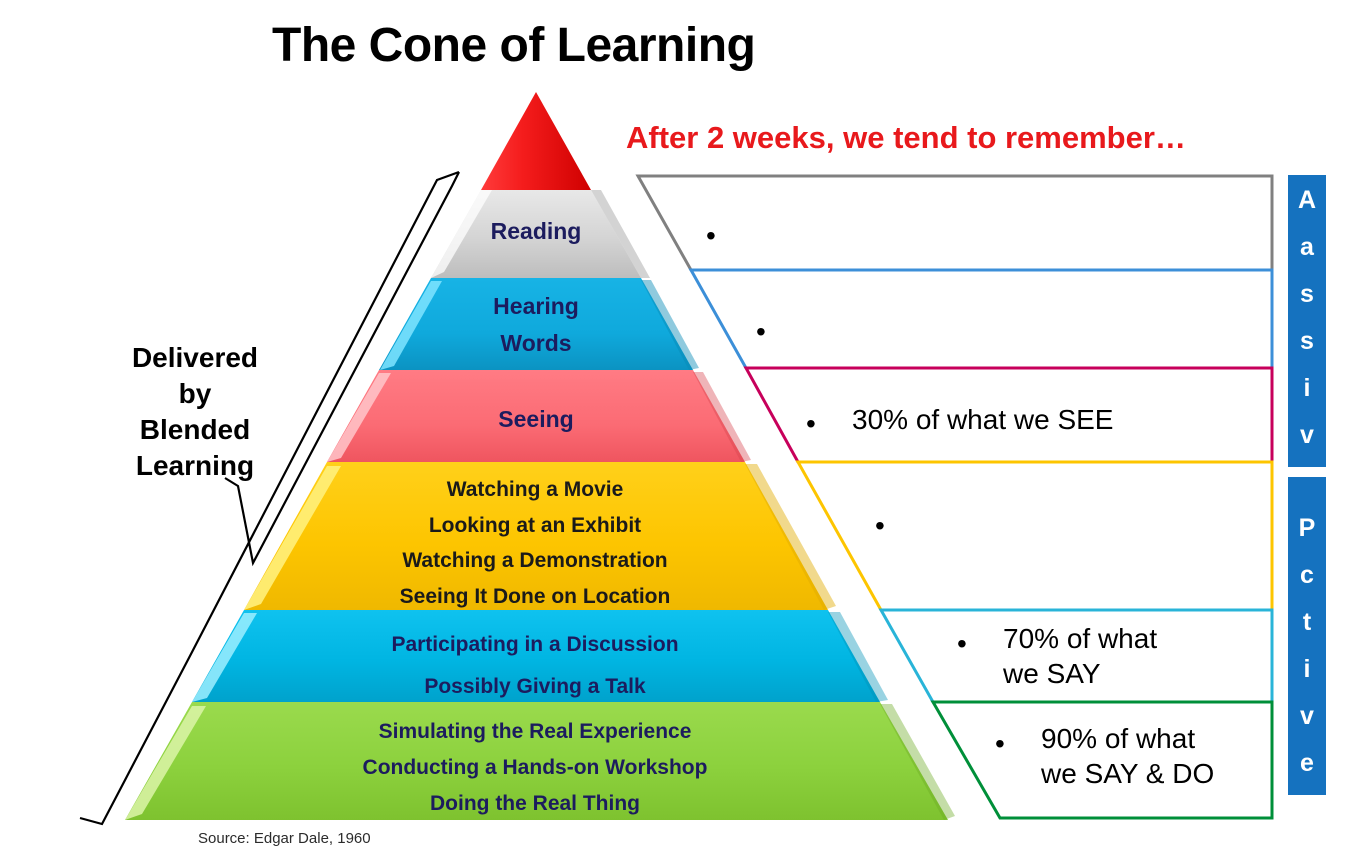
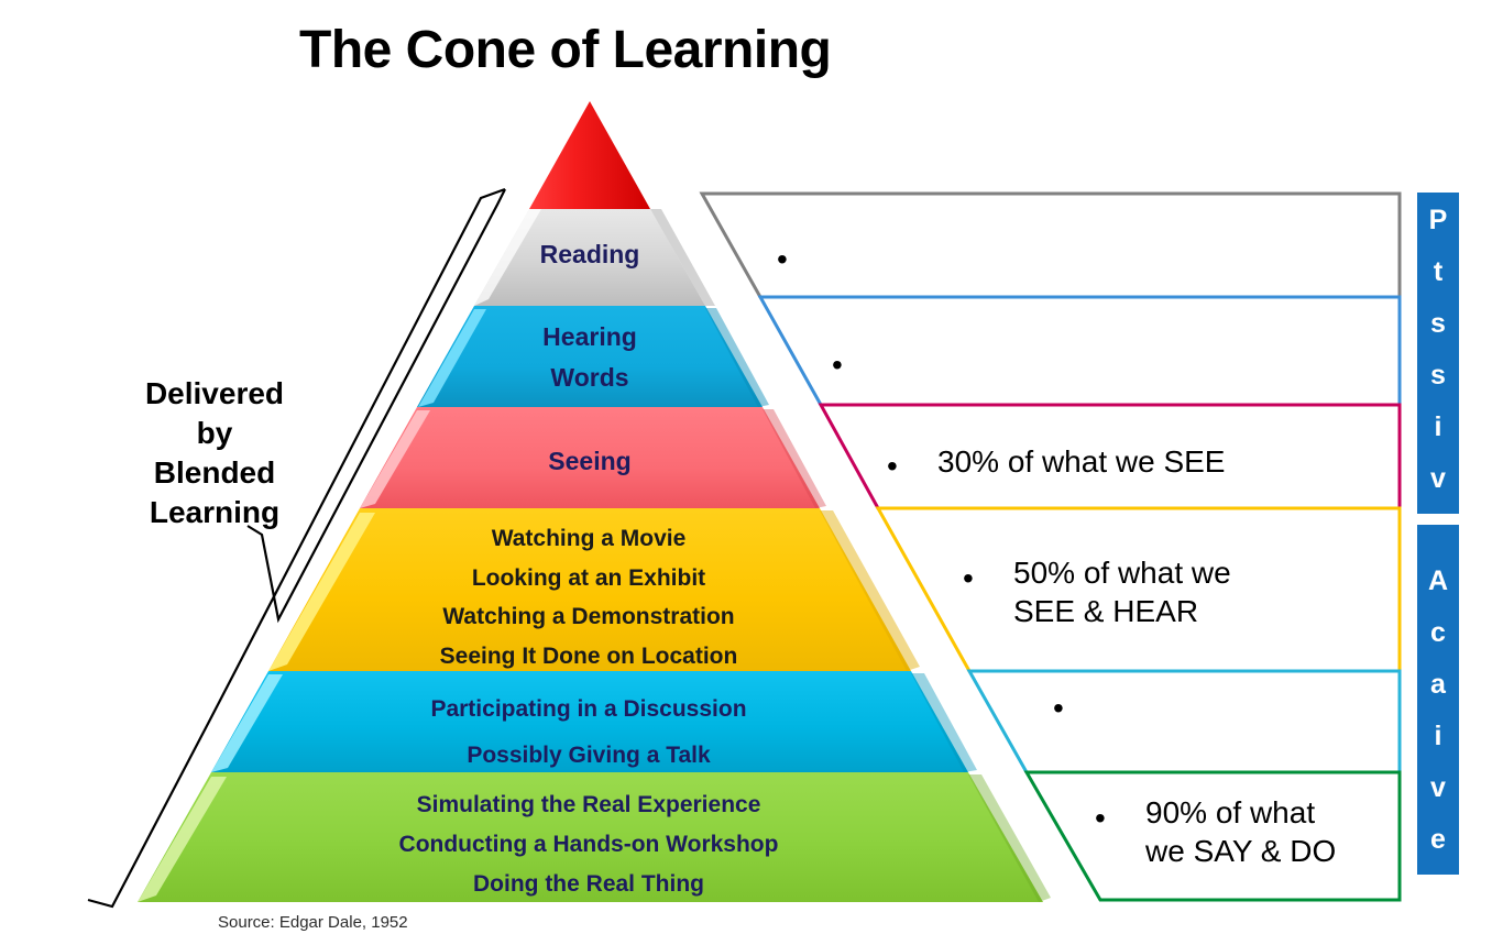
  The Cone of Learning
- After 2 weeks, we tend to remember…
  Reading
  Hearing
  Words
  Seeing
  Watching a Movie
  Looking at an Exhibit
  Watching a Demonstration
  Seeing It Done on Location
  Participating in a Discussion
  Possibly Giving a Talk
  Simulating the Real Experience
  Conducting a Hands-on Workshop
  Doing the Real Thing
  •
  •
  •
  30% of what we SEE
  •
+ 50% of what we
+ SEE & HEAR
  •
- 70% of what
- we SAY
  •
  90% of what
  we SAY & DO
- A
+ P
- a
+ t
  s
  s
  i
  v
- P
+ A
  c
- t
+ a
  i
  v
  e
  Delivered
  by
  Blended
  Learning
- Source: Edgar Dale, 1960
+ Source: Edgar Dale, 1952
